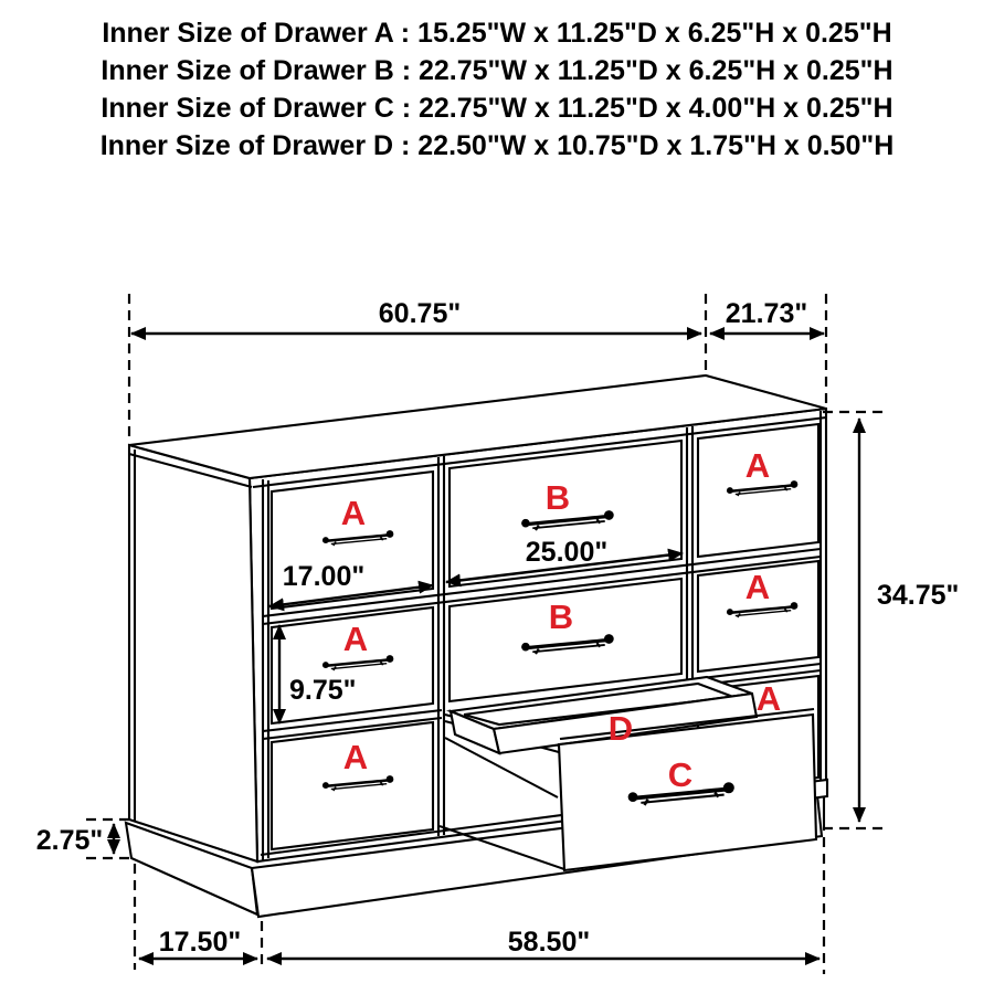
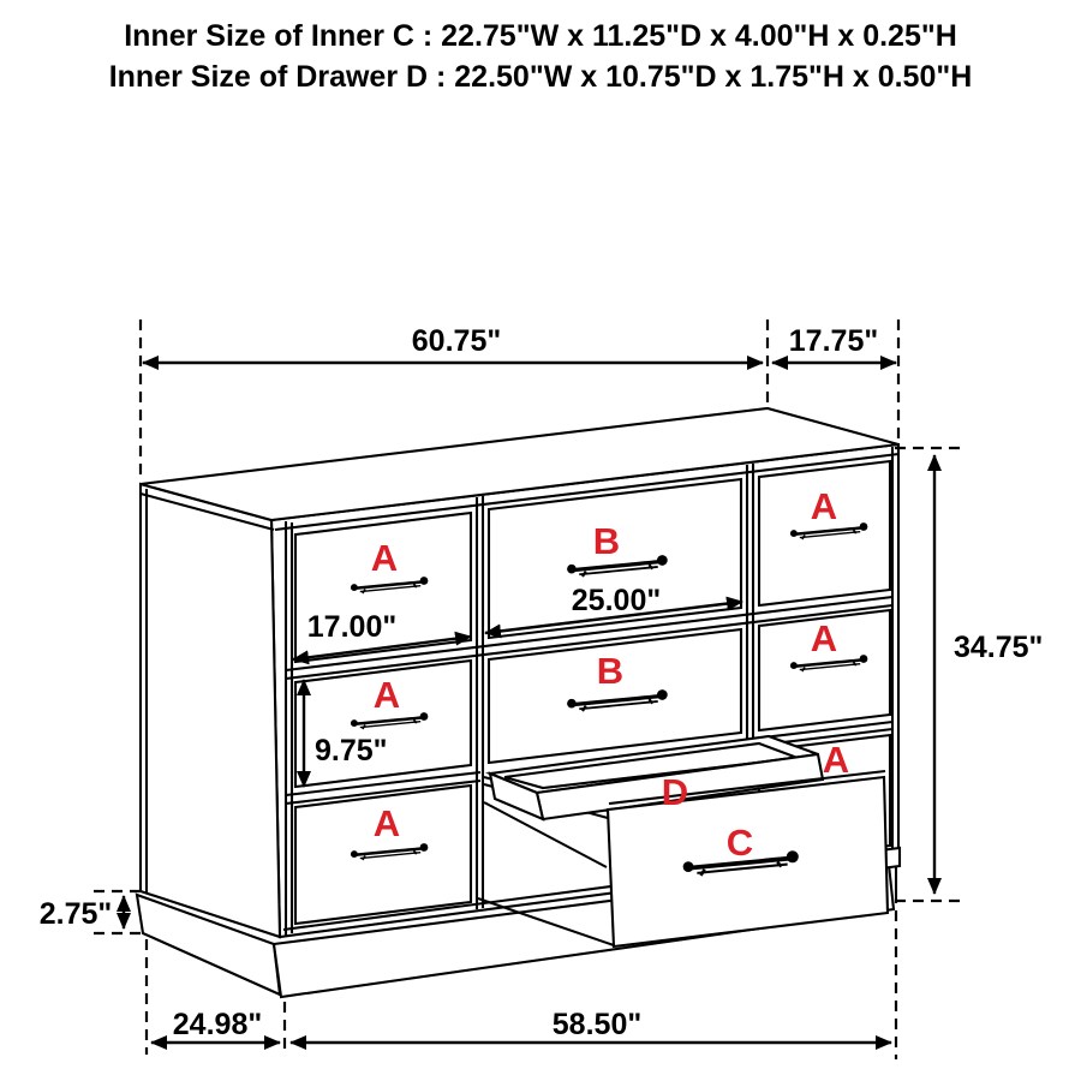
- Inner Size of Drawer A : 15.25"W x 11.25"D x 6.25"H x 0.25"H
- Inner Size of Drawer B : 22.75"W x 11.25"D x 6.25"H x 0.25"H
- Inner Size of Drawer C : 22.75"W x 11.25"D x 4.00"H x 0.25"H
+ Inner Size of Inner C : 22.75"W x 11.25"D x 4.00"H x 0.25"H
  Inner Size of Drawer D : 22.50"W x 10.75"D x 1.75"H x 0.50"H
  A
  A
  A
  B
  B
  A
  A
  A
  D
  C
  60.75"
- 21.73"
+ 17.75"
  34.75"
  17.00"
  25.00"
  9.75"
  2.75"
- 17.50"
+ 24.98"
  58.50"
